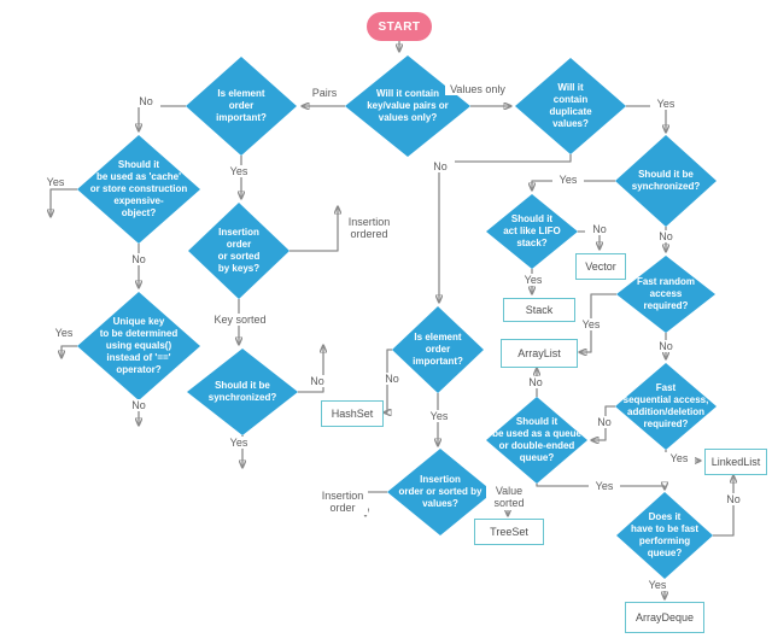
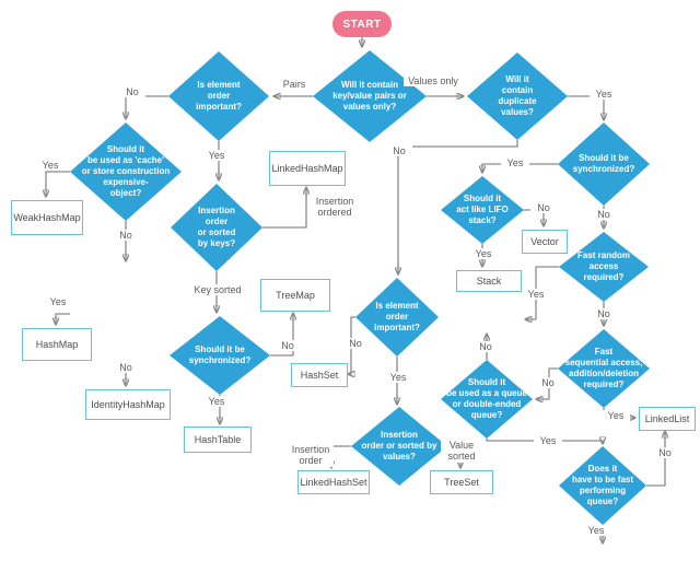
  START
  Will it contain
  key/value pairs or
  values only?
  Is element
  order
  important?
  Will it
  contain
  duplicate
  values?
  Should it
  be used as 'cache'
  or store construction
  expensive-
  object?
- Unique key
- to be determined
- using equals()
- instead of '=='
- operator?
  Insertion
  order
  or sorted
  by keys?
  Should it be
  synchronized?
  Is element
  order
  important?
  Insertion
  order or sorted by
  values?
  Should it be
  synchronized?
  Should it
  act like LIFO
  stack?
  Fast random
  access
  required?
  Fast
  sequential access,
  addition/deletion
  required?
  Should it
  be used as a queue
  or double-ended
  queue?
  Does it
  have to be fast
  performing
  queue?
+ WeakHashMap
+ HashMap
+ IdentityHashMap
+ LinkedHashMap
+ TreeMap
+ HashTable
  HashSet
+ LinkedHashSet
  TreeSet
  Vector
  Stack
- ArrayList
  LinkedList
- ArrayDeque
  Pairs
  Values only
  No
  Yes
  Yes
  No
  Yes
  No
  Insertion
  ordered
  Key sorted
  Yes
  No
  Yes
  No
  Yes
  No
  No
  Yes
  Yes
  No
  No
  Yes
  No
  Yes
  Insertion
  order
  Value
  sorted
  No
  Yes
  No
  Yes
